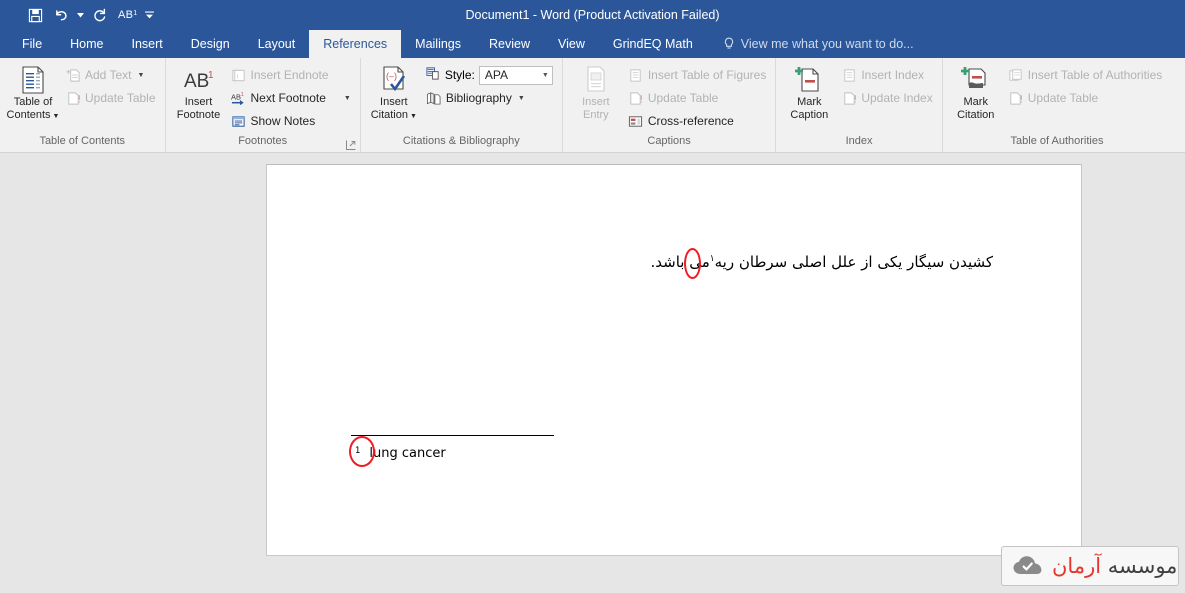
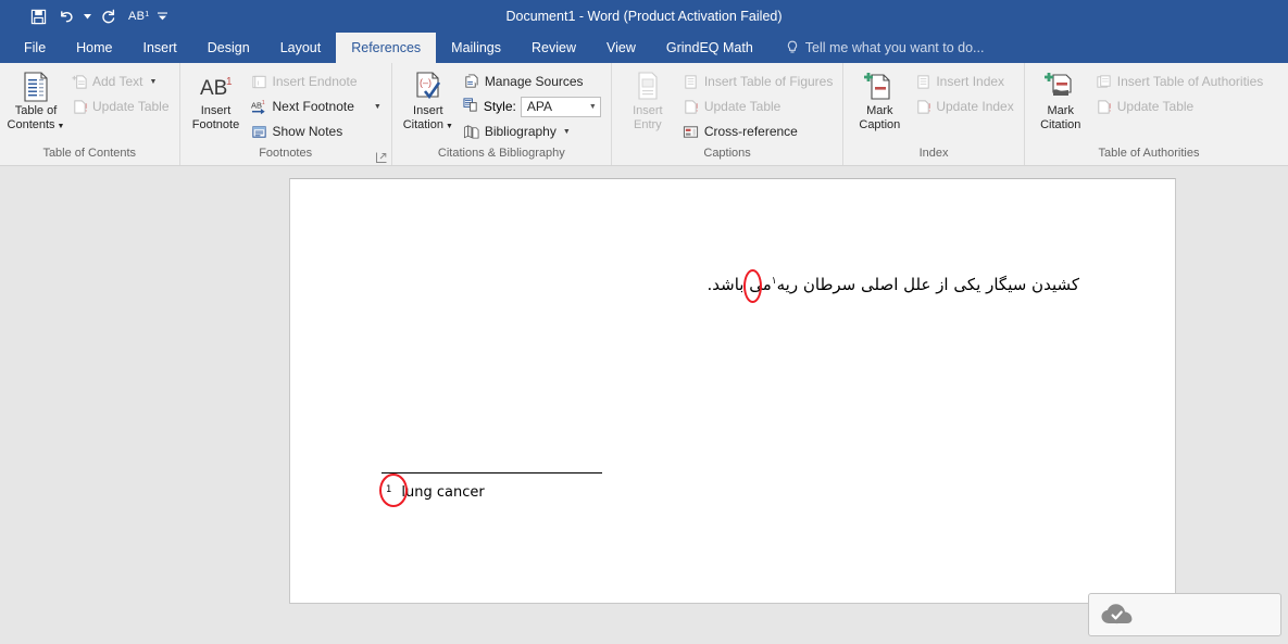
  AB
  Document1 - Word (Product Activation Failed)
  File
  Home
  Insert
  Design
  Layout
  References
  Mailings
  Review
  View
  GrindEQ Math
- View me what you want to do...
+ Tell me what you want to do...
  Table of
  Contents
  Add Text
  Update Table
  Table of Contents
  AB
  1
  Insert
  Footnote
  Insert Endnote
  AB
  Next Footnote
  Show Notes
  Footnotes
  (–)
  Insert
  Citation
+ Manage Sources
  Style:
  APA
  Bibliography
  Citations & Bibliography
  Insert
  Entry
  Insert Table of Figures
  Update Table
  Cross-reference
  Captions
  Mark
  Caption
  Insert Index
  Update Index
  Index
  Mark
  Citation
  Insert Table of Authorities
  Update Table
  Table of Authorities
  کشیدن سیگار یکی از علل اصلی سرطان ریه۱می باشد.
  1
  lung cancer
- موسسه آرمان
